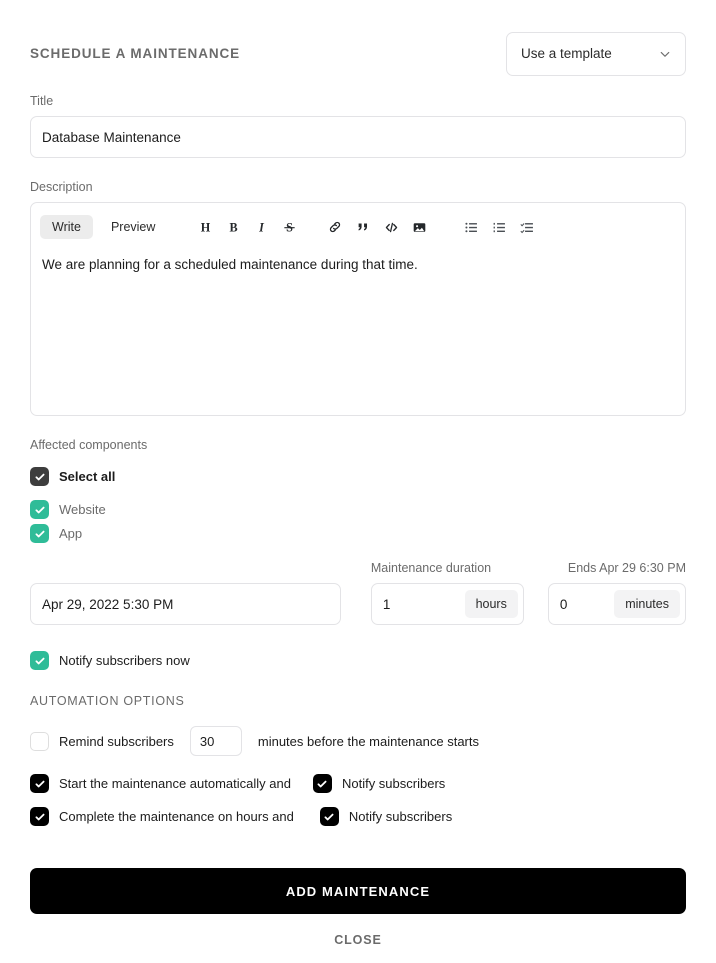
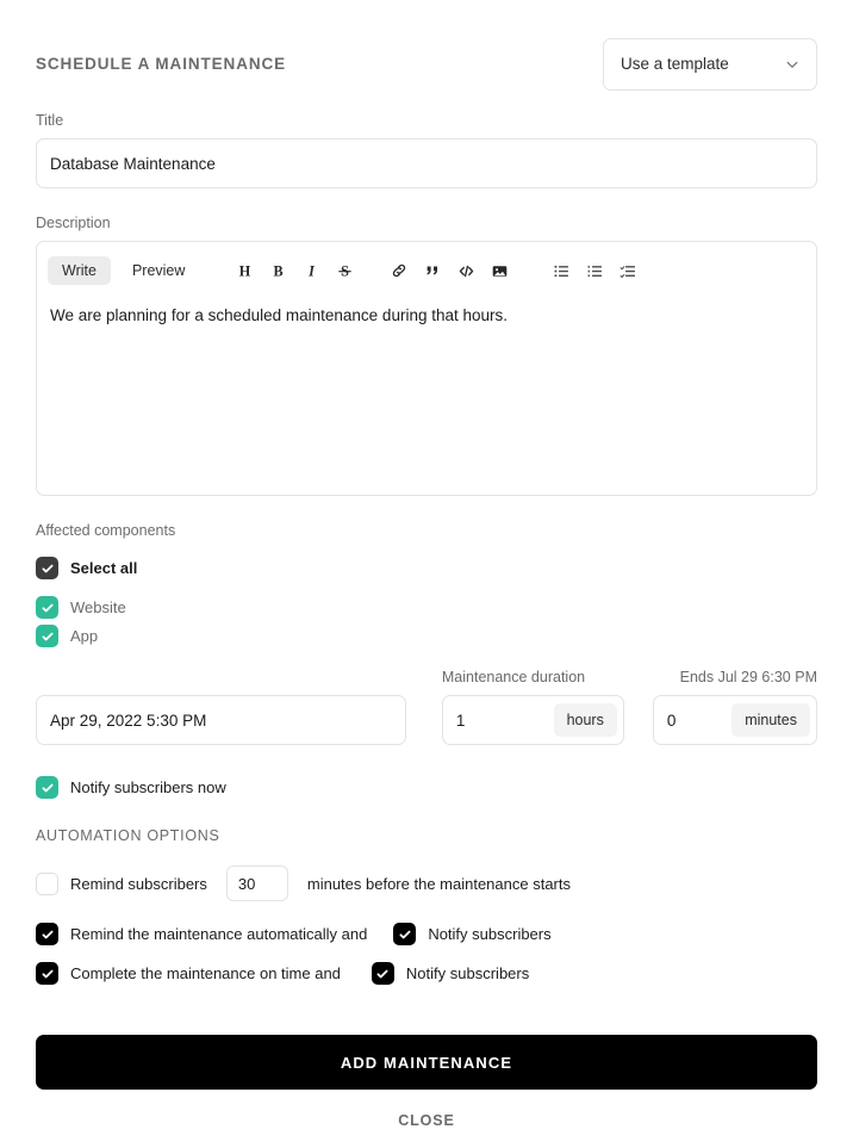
  SCHEDULE A MAINTENANCE
  Use a template
  Title
  Database Maintenance
  Description
  Write
  Preview
  H
  B
  I
- We are planning for a scheduled maintenance during that time.
+ We are planning for a scheduled maintenance during that hours.
  Affected components
  Select all
  Website
  App
  Apr 29, 2022 5:30 PM
  Maintenance duration
  1
  hours
- Ends Apr 29 6:30 PM
+ Ends Jul 29 6:30 PM
  0
  minutes
  Notify subscribers now
  AUTOMATION OPTIONS
  Remind subscribers
  30
  minutes before the maintenance starts
- Start the maintenance automatically and
+ Remind the maintenance automatically and
  Notify subscribers
- Complete the maintenance on hours and
+ Complete the maintenance on time and
  Notify subscribers
  ADD MAINTENANCE
  CLOSE
